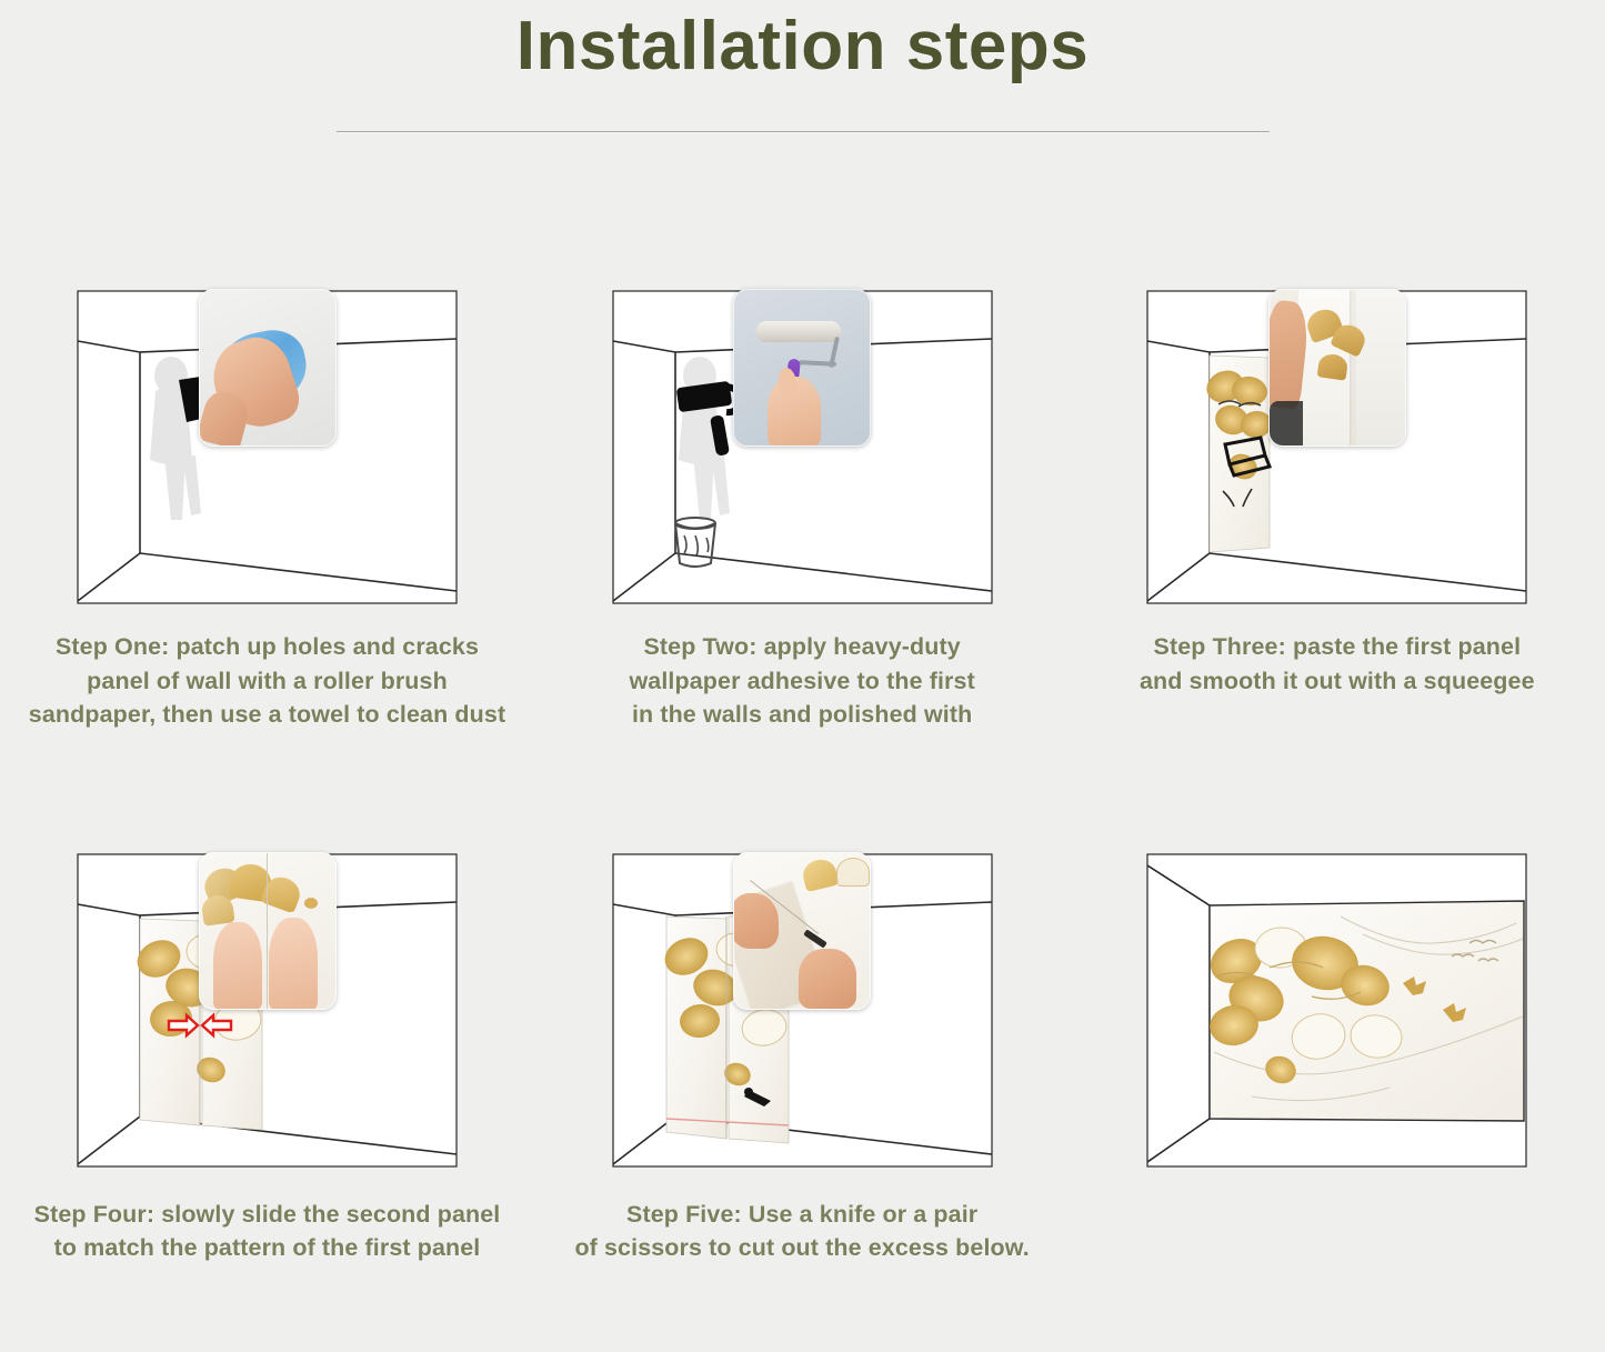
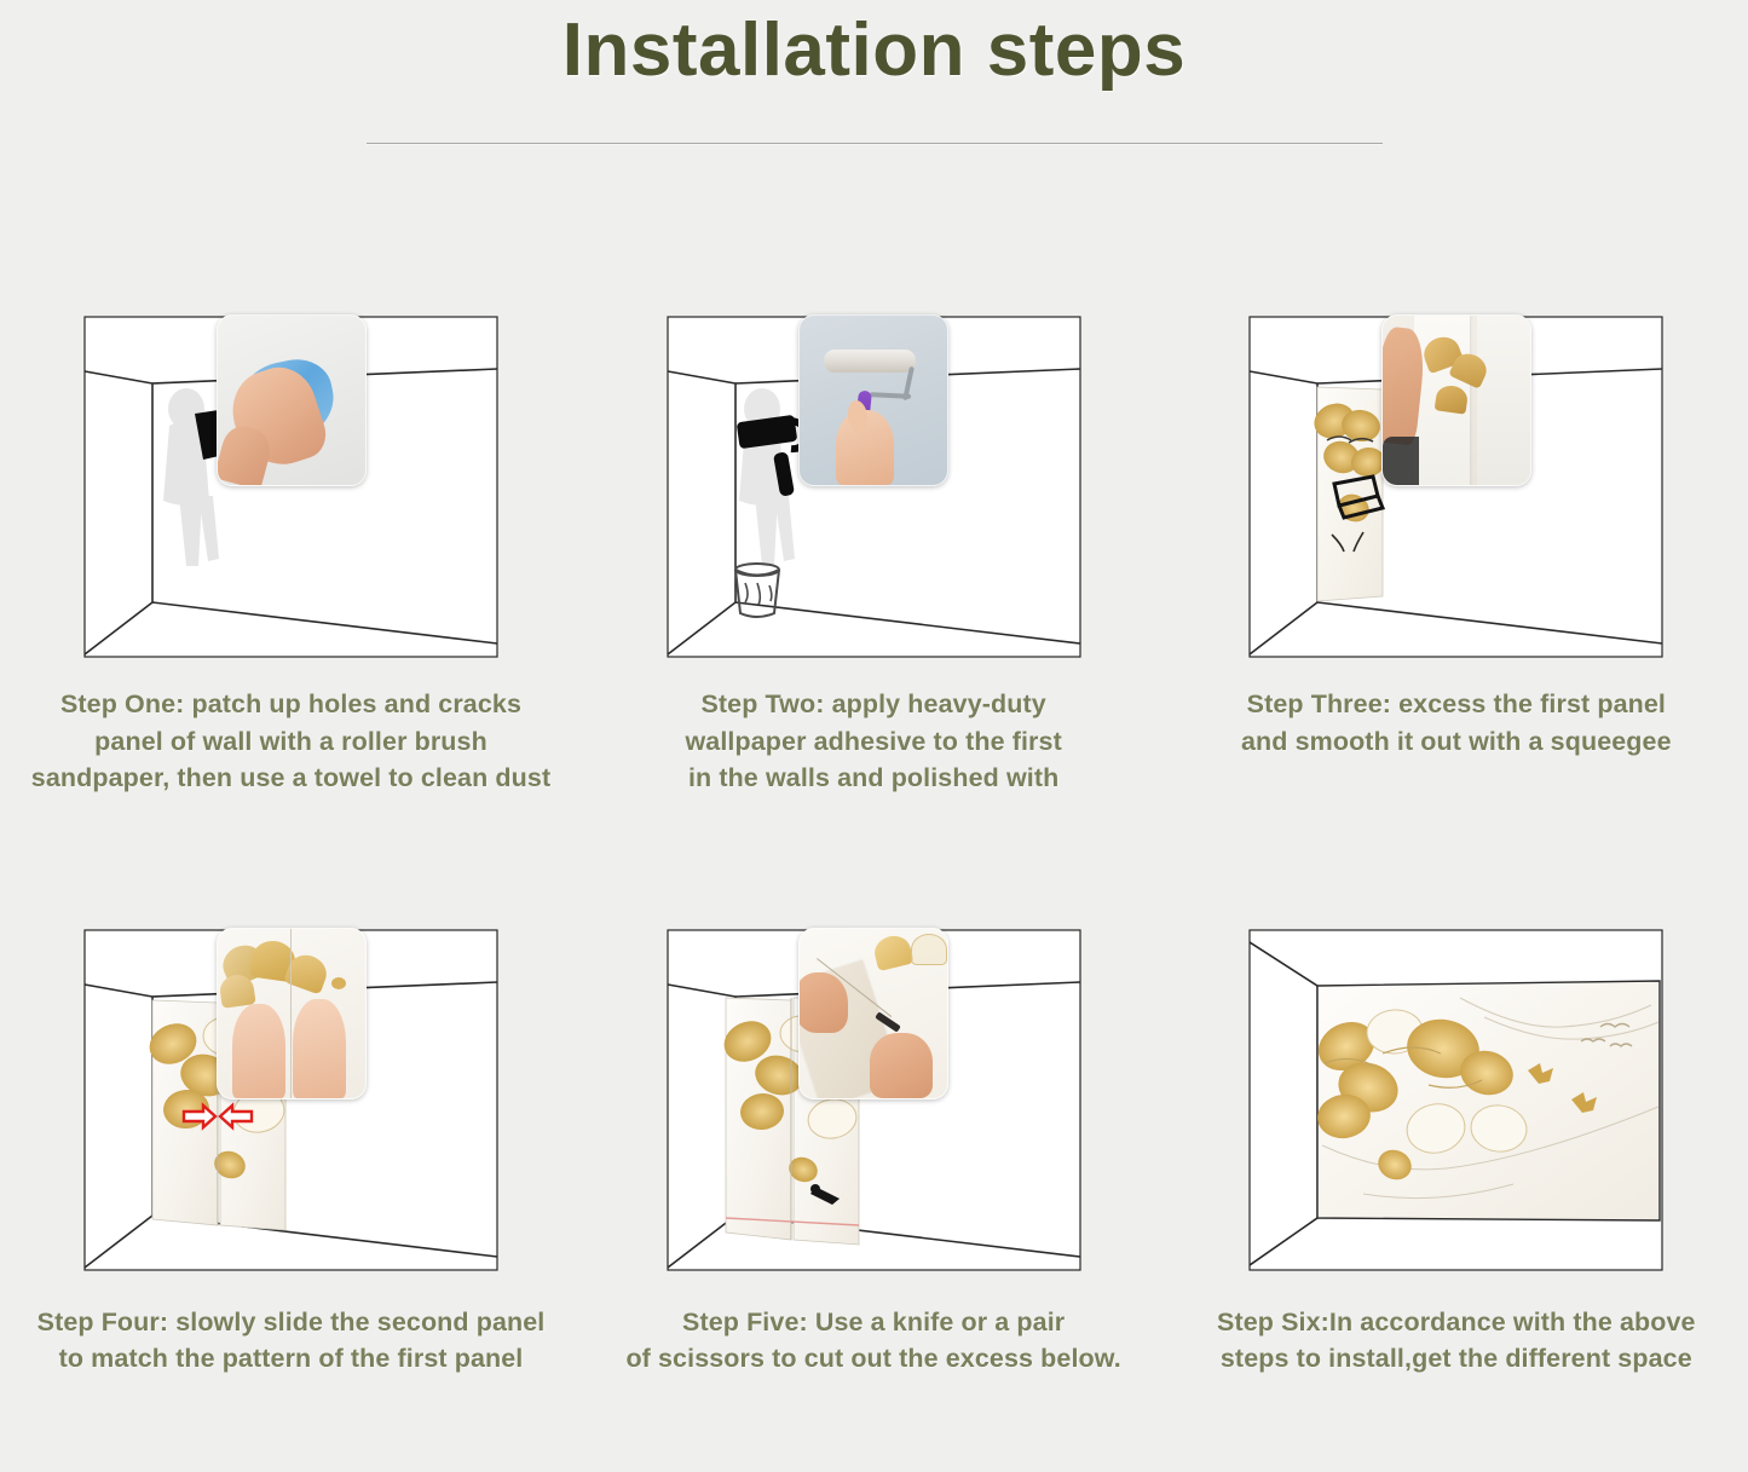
  Installation steps
  Step One: patch up holes and cracks
  panel of wall with a roller brush
  sandpaper, then use a towel to clean dust
  Step Two: apply heavy-duty
  wallpaper adhesive to the first
  in the walls and polished with
- Step Three: paste the first panel
+ Step Three: excess the first panel
  and smooth it out with a squeegee
  Step Four: slowly slide the second panel
  to match the pattern of the first panel
  Step Five: Use a knife or a pair
  of scissors to cut out the excess below.
+ Step Six:In accordance with the above
+ steps to install,get the different space
